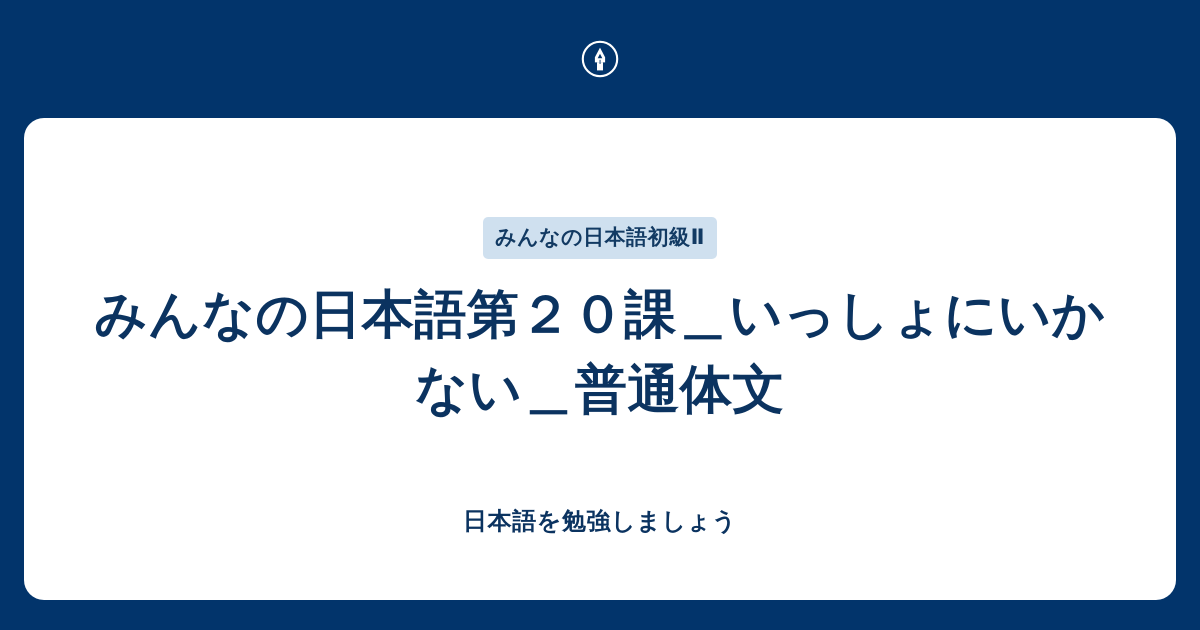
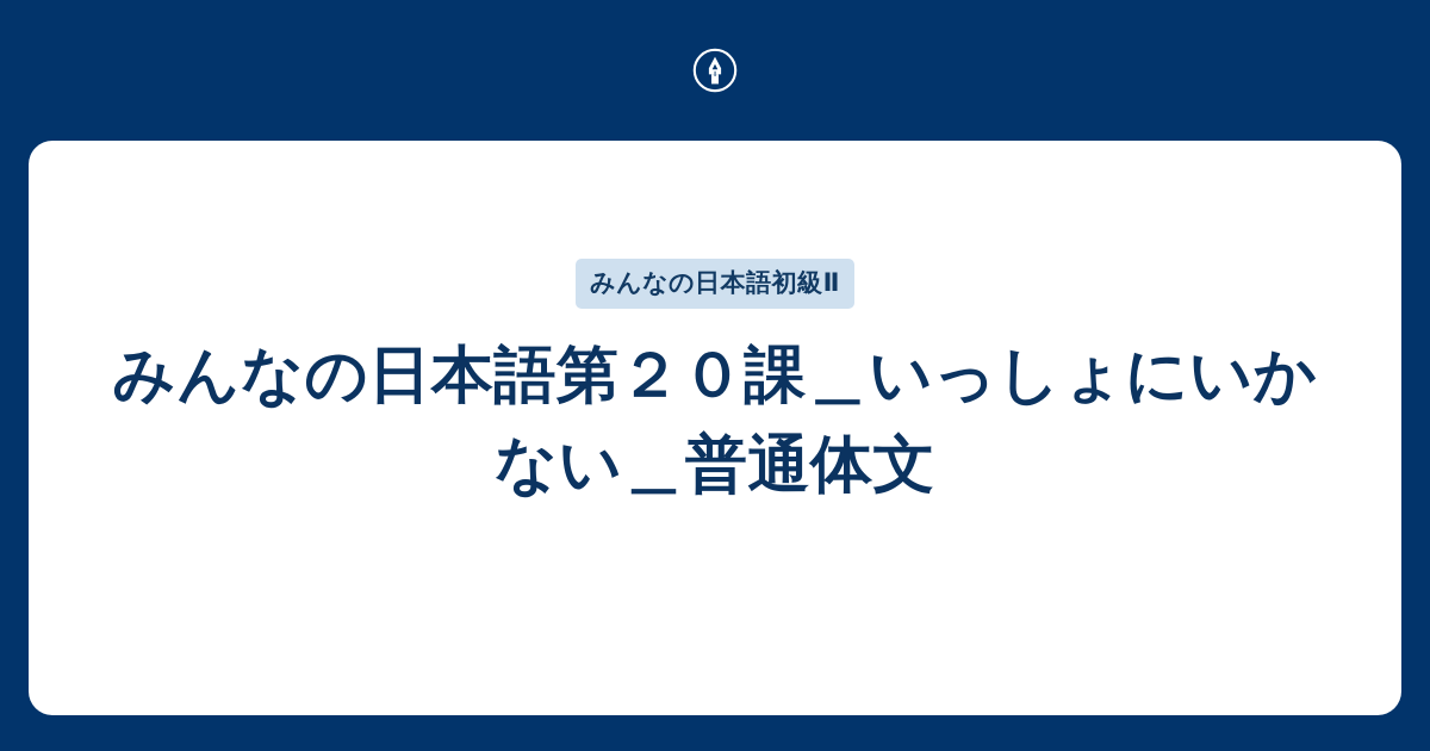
  みんなの日本語初級Ⅱ
  みんなの日本語第２０課＿いっしょにいかない＿普通体文
- 日本語を勉強しましょう
